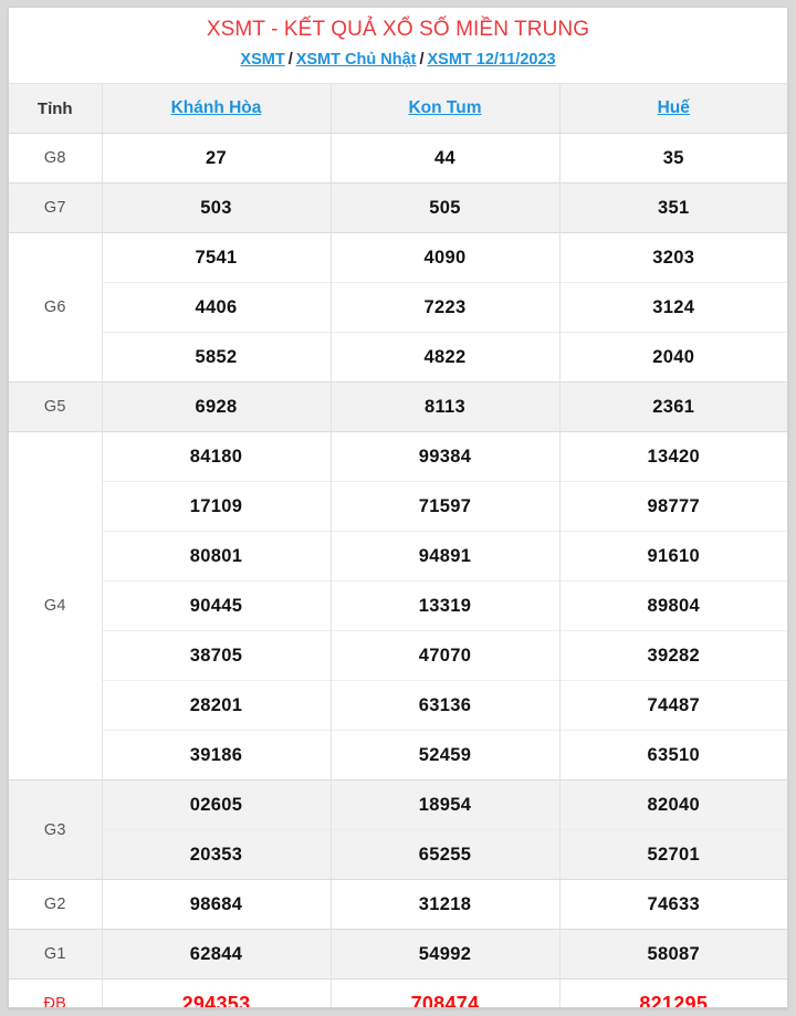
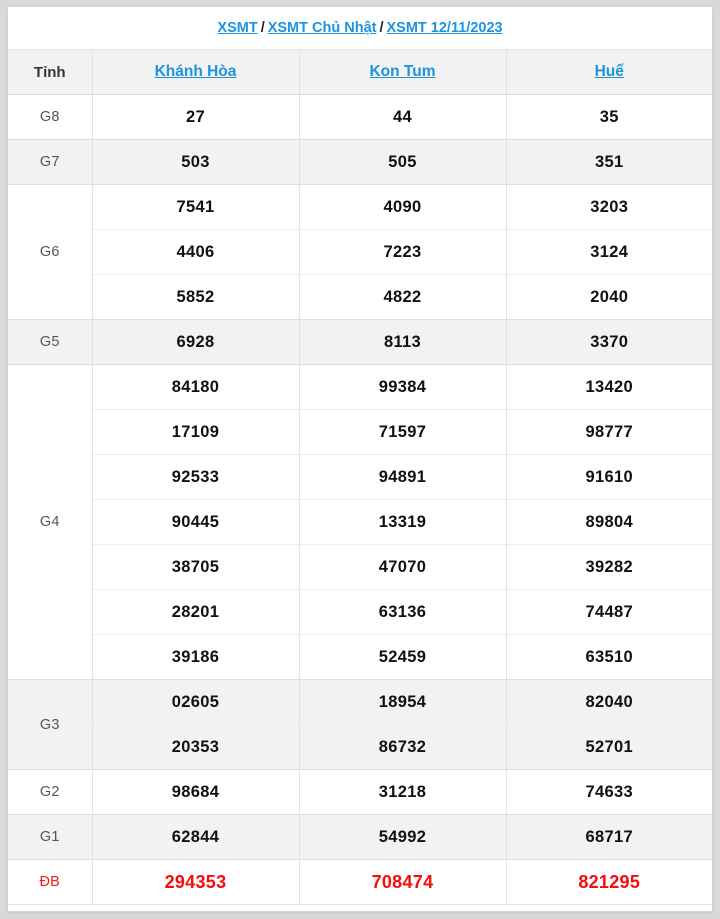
- XSMT - KẾT QUẢ XỔ SỐ MIỀN TRUNG
  XSMT / XSMT Chủ Nhật / XSMT 12/11/2023
  Tỉnh	Khánh Hòa	Kon Tum	Huế
  G8	27	44	35
  G7	503	505	351
  G6	7541	4090	3203
  4406	7223	3124
  5852	4822	2040
- G5	6928	8113	2361
+ G5	6928	8113	3370
  G4	84180	99384	13420
  17109	71597	98777
- 80801	94891	91610
+ 92533	94891	91610
  90445	13319	89804
  38705	47070	39282
  28201	63136	74487
  39186	52459	63510
  G3	02605	18954	82040
- 20353	65255	52701
+ 20353	86732	52701
  G2	98684	31218	74633
- G1	62844	54992	58087
+ G1	62844	54992	68717
  ĐB	294353	708474	821295
